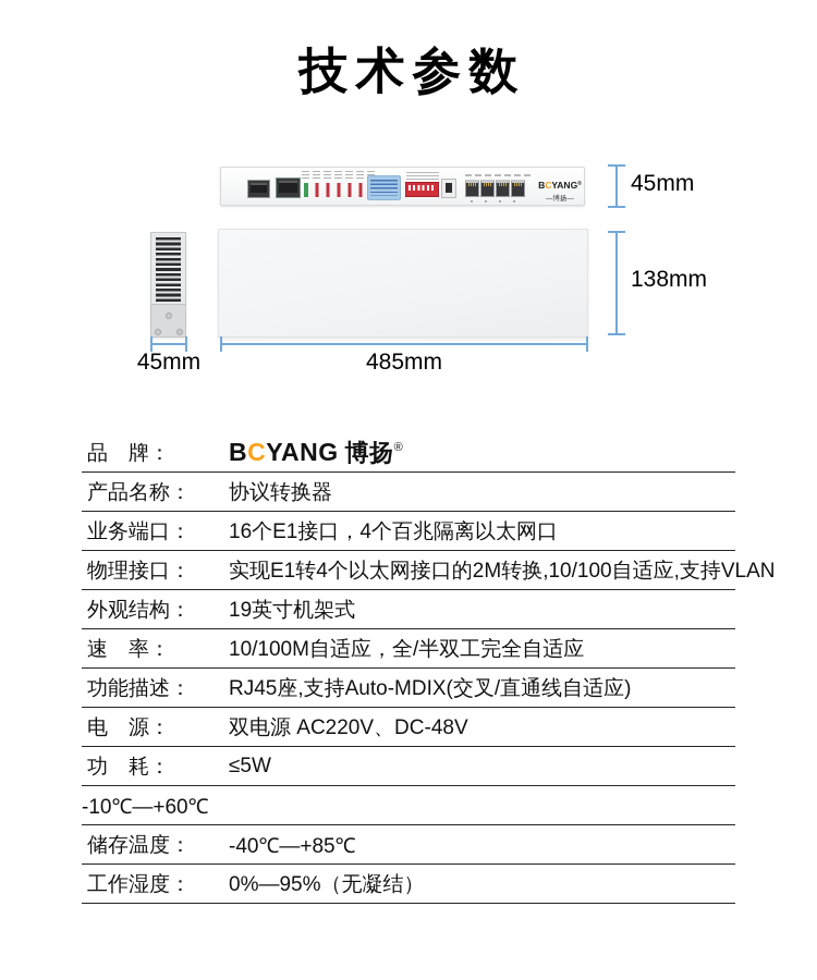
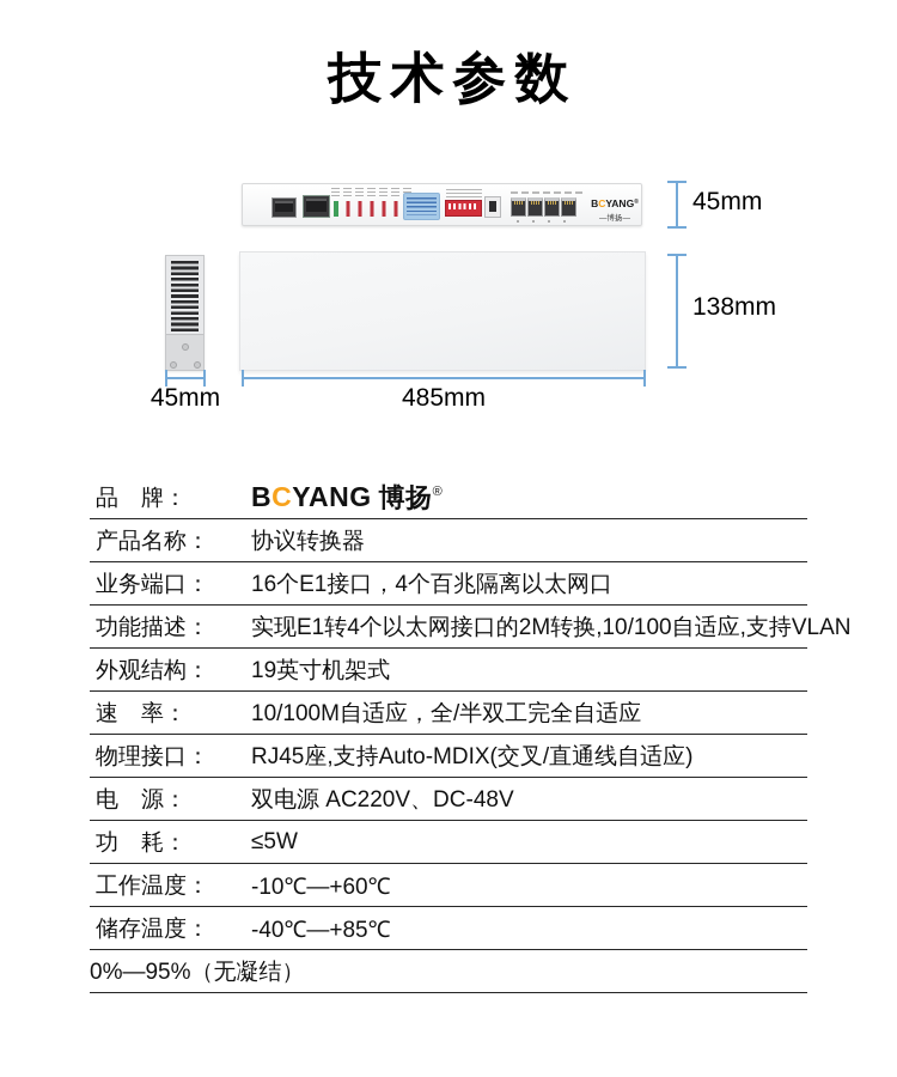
  技术参数
  BCYANG
  45mm
  138mm
  45mm
  485mm
  品 牌：
  BCYANG 博扬®
  产品名称：
  协议转换器
  业务端口：
  16个E1接口，4个百兆隔离以太网口
- 物理接口：
+ 功能描述：
  实现E1转4个以太网接口的2M转换,10/100自适应,支持VLAN
  外观结构：
  19英寸机架式
  速 率：
  10/100M自适应，全/半双工完全自适应
- 功能描述：
+ 物理接口：
  RJ45座,支持Auto-MDIX(交叉/直通线自适应)
  电 源：
  双电源 AC220V、DC-48V
  功 耗：
  ≤5W
+ 工作温度：
  -10℃—+60℃
  储存温度：
  -40℃—+85℃
- 工作湿度：
  0%—95%（无凝结）
